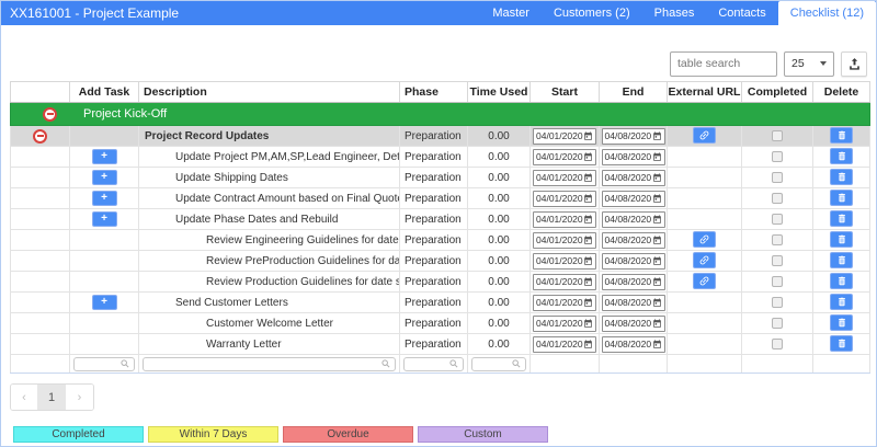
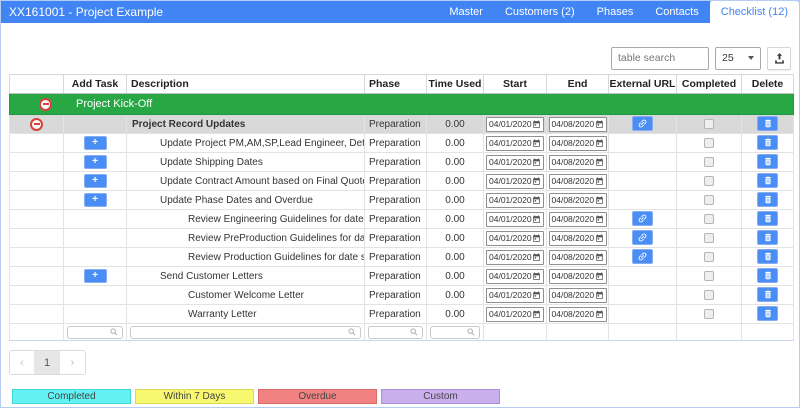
  XX161001 - Project Example
  Master
  Customers (2)
  Phases
  Contacts
  Checklist (12)
  table search
  25
  	Add Task	Description	Phase	Time Used	Start	End	External URL	Completed	Delete
  Project Kick-Off
  		Project Record Updates	Preparation	0.00	04/01/2020	04/08/2020
  	+	Update Project PM,AM,SP,Lead Engineer, Det	Preparation	0.00	04/01/2020	04/08/2020
  	+	Update Shipping Dates	Preparation	0.00	04/01/2020	04/08/2020
  	+	Update Contract Amount based on Final Quot	Preparation	0.00	04/01/2020	04/08/2020
- 	+	Update Phase Dates and Rebuild	Preparation	0.00	04/01/2020	04/08/2020
+ 	+	Update Phase Dates and Overdue	Preparation	0.00	04/01/2020	04/08/2020
  		Review Engineering Guidelines for date	Preparation	0.00	04/01/2020	04/08/2020
  		Review PreProduction Guidelines for da	Preparation	0.00	04/01/2020	04/08/2020
  		Review Production Guidelines for date s	Preparation	0.00	04/01/2020	04/08/2020
  	+	Send Customer Letters	Preparation	0.00	04/01/2020	04/08/2020
  		Customer Welcome Letter	Preparation	0.00	04/01/2020	04/08/2020
  		Warranty Letter	Preparation	0.00	04/01/2020	04/08/2020
  ‹
  1
  ›
  Completed
  Within 7 Days
  Overdue
  Custom
